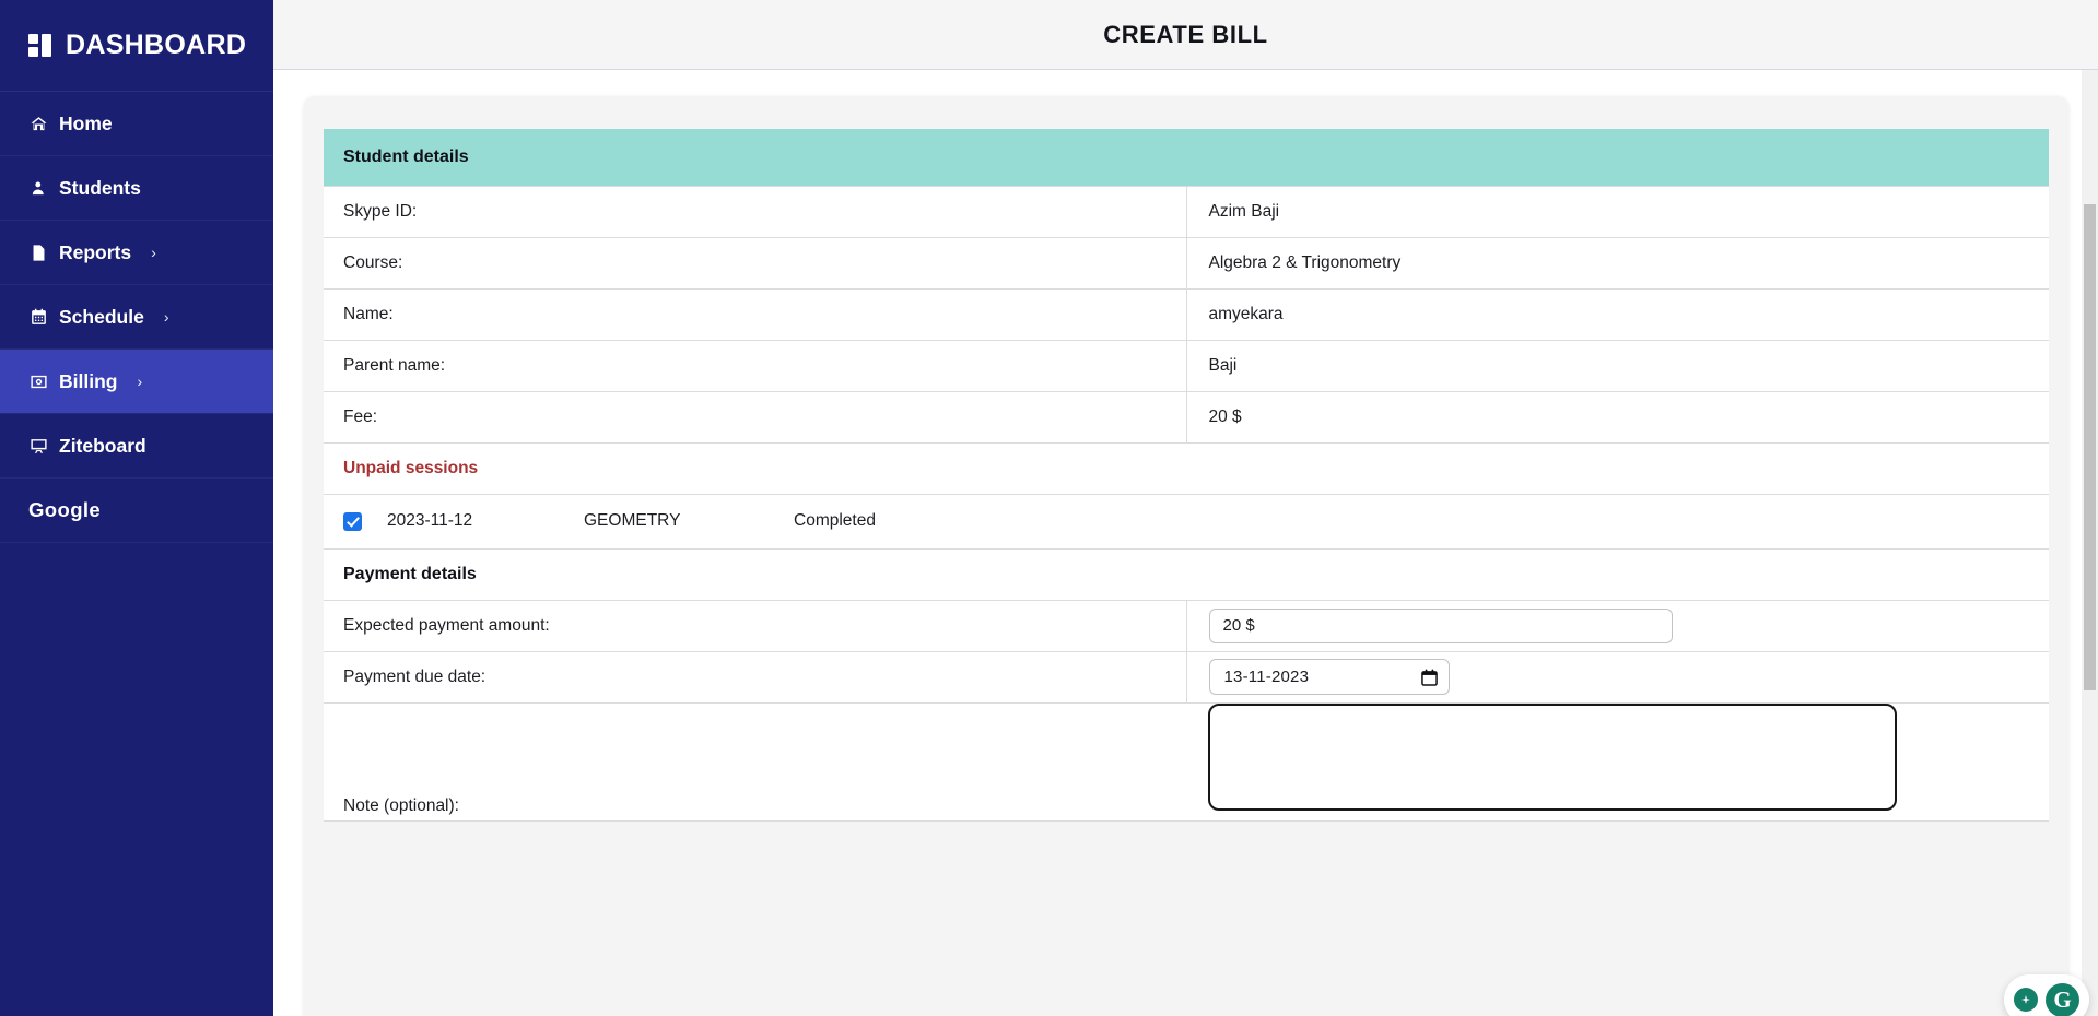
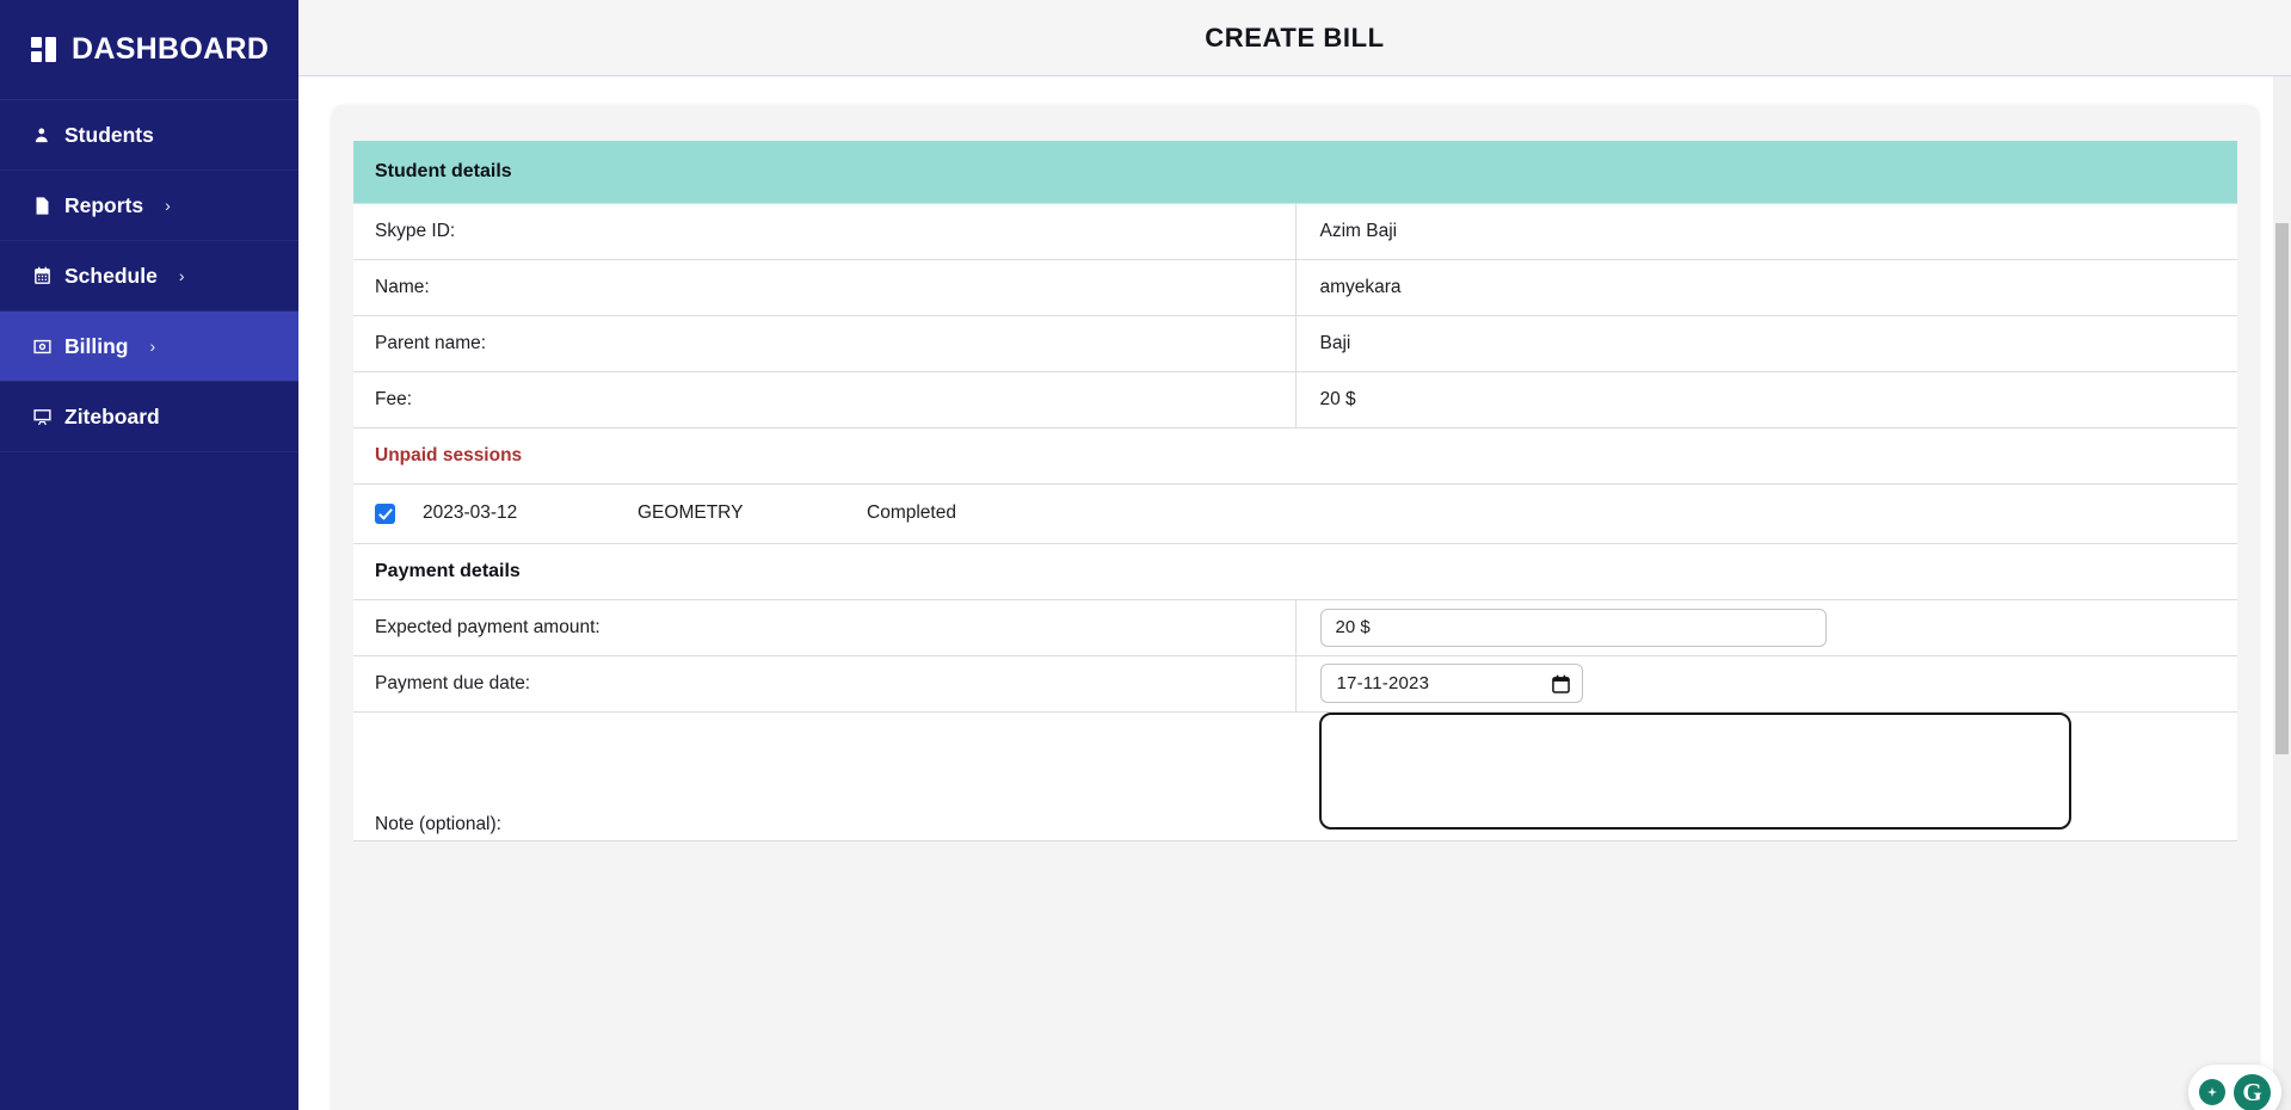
  DASHBOARD
- Home
  Students
  Reports
  ›
  Schedule
  ›
  Billing
  ›
  Ziteboard
- Google
  CREATE BILL
  Student details
  Skype ID:	Azim Baji
- Course:	Algebra 2 & Trigonometry
  Name:	amyekara
  Parent name:	Baji
  Fee:	20 $
  Unpaid sessions
- 2023-11-12 GEOMETRY Completed
+ 2023-03-12 GEOMETRY Completed
  Payment details
  Expected payment amount:	20 $
- Payment due date:	13-11-2023
+ Payment due date:	17-11-2023
  Note (optional):
  G
